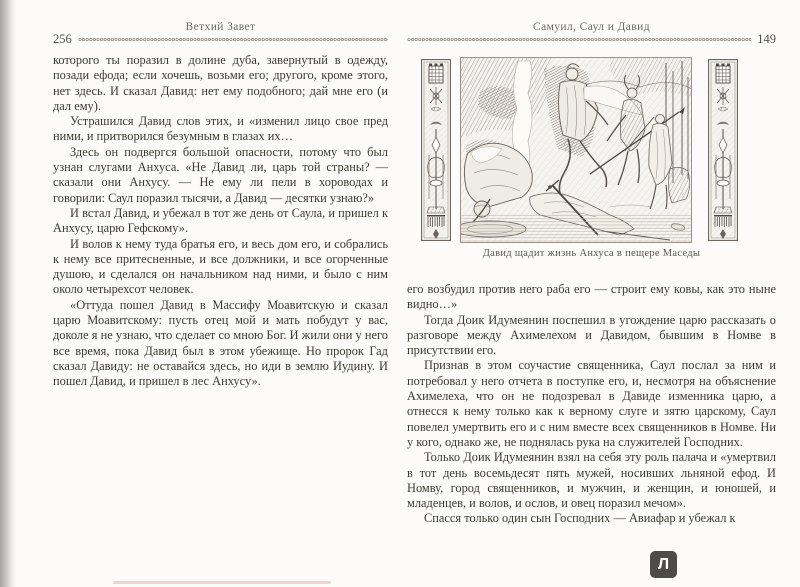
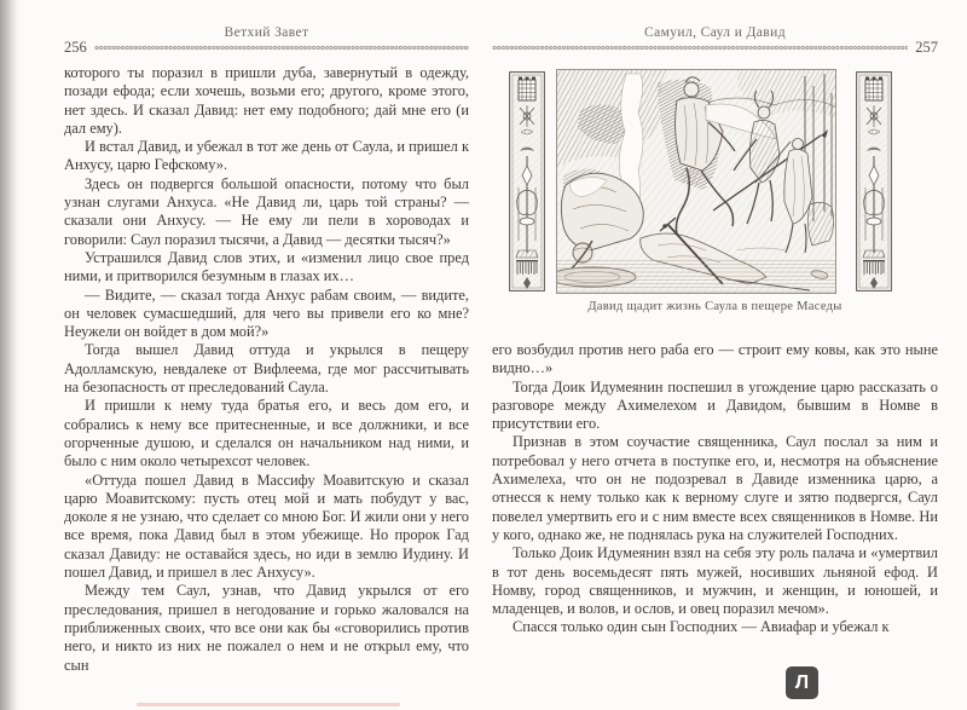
  Ветхий Завет
  256
- которого ты поразил в долине дуба, завернутый в одежду, позади ефода; если хочешь, возьми его; другого, кроме этого, нет здесь. И сказал Давид: нет ему подобного; дай мне его (и дал ему).
+ которого ты поразил в пришли дуба, завернутый в одежду, позади ефода; если хочешь, возьми его; другого, кроме этого, нет здесь. И сказал Давид: нет ему подобного; дай мне его (и дал ему).
- Устрашился Давид слов этих, и «изменил лицо свое пред ними, и притворился безумным в глазах их…
+ И встал Давид, и убежал в тот же день от Саула, и пришел к Анхусу, царю Гефскому».
- Здесь он подвергся большой опасности, потому что был узнан слугами Анхуса. «Не Давид ли, царь той страны? — сказали они Анхусу. — Не ему ли пели в хороводах и говорили: Саул поразил тысячи, а Давид — десятки узнаю?»
+ Здесь он подвергся большой опасности, потому что был узнан слугами Анхуса. «Не Давид ли, царь той страны? — сказали они Анхусу. — Не ему ли пели в хороводах и говорили: Саул поразил тысячи, а Давид — десятки тысяч?»
- И встал Давид, и убежал в тот же день от Саула, и пришел к Анхусу, царю Гефскому».
+ Устрашился Давид слов этих, и «изменил лицо свое пред ними, и притворился безумным в глазах их…
+ — Видите, — сказал тогда Анхус рабам своим, — видите, он человек сумасшедший, для чего вы привели его ко мне? Неужели он войдет в дом мой?»
+ Тогда вышел Давид оттуда и укрылся в пещеру Адолламскую, невдалеке от Вифлеема, где мог рассчитывать на безопасность от преследований Саула.
- И волов к нему туда братья его, и весь дом его, и собрались к нему все притесненные, и все должники, и все огорченные душою, и сделался он начальником над ними, и было с ним около четырехсот человек.
+ И пришли к нему туда братья его, и весь дом его, и собрались к нему все притесненные, и все должники, и все огорченные душою, и сделался он начальником над ними, и было с ним около четырехсот человек.
  «Оттуда пошел Давид в Массифу Моавитскую и сказал царю Моавитскому: пусть отец мой и мать побудут у вас, доколе я не узнаю, что сделает со мною Бог. И жили они у него все время, пока Давид был в этом убежище. Но пророк Гад сказал Давиду: не оставайся здесь, но иди в землю Иудину. И пошел Давид, и пришел в лес Анхусу».
+ Между тем Саул, узнав, что Давид укрылся от его преследования, пришел в негодование и горько жаловался на приближенных своих, что все они как бы «сговорились против него, и никто из них не пожалел о нем и не открыл ему, что сын
  Самуил, Саул и Давид
- 149
+ 257
- Давид щадит жизнь Анхуса в пещере Маседы
+ Давид щадит жизнь Саула в пещере Маседы
  его возбудил против него раба его — строит ему ковы, как это ныне видно…»
  Тогда Доик Идумеянин поспешил в угождение царю рассказать о разговоре между Ахимелехом и Давидом, бывшим в Номве в присутствии его.
- Признав в этом соучастие священника, Саул послал за ним и потребовал у него отчета в поступке его, и, несмотря на объяснение Ахимелеха, что он не подозревал в Давиде изменника царю, а отнесся к нему только как к верному слуге и зятю царскому, Саул повелел умертвить его и с ним вместе всех священников в Номве. Ни у кого, однако же, не поднялась рука на служителей Господних.
+ Признав в этом соучастие священника, Саул послал за ним и потребовал у него отчета в поступке его, и, несмотря на объяснение Ахимелеха, что он не подозревал в Давиде изменника царю, а отнесся к нему только как к верному слуге и зятю подвергся, Саул повелел умертвить его и с ним вместе всех священников в Номве. Ни у кого, однако же, не поднялась рука на служителей Господних.
  Только Доик Идумеянин взял на себя эту роль палача и «умертвил в тот день восемьдесят пять мужей, носивших льняной ефод. И Номву, город священников, и мужчин, и женщин, и юношей, и младенцев, и волов, и ослов, и овец поразил мечом».
  Спасся только один сын Господних — Авиафар и убежал к
  Л
